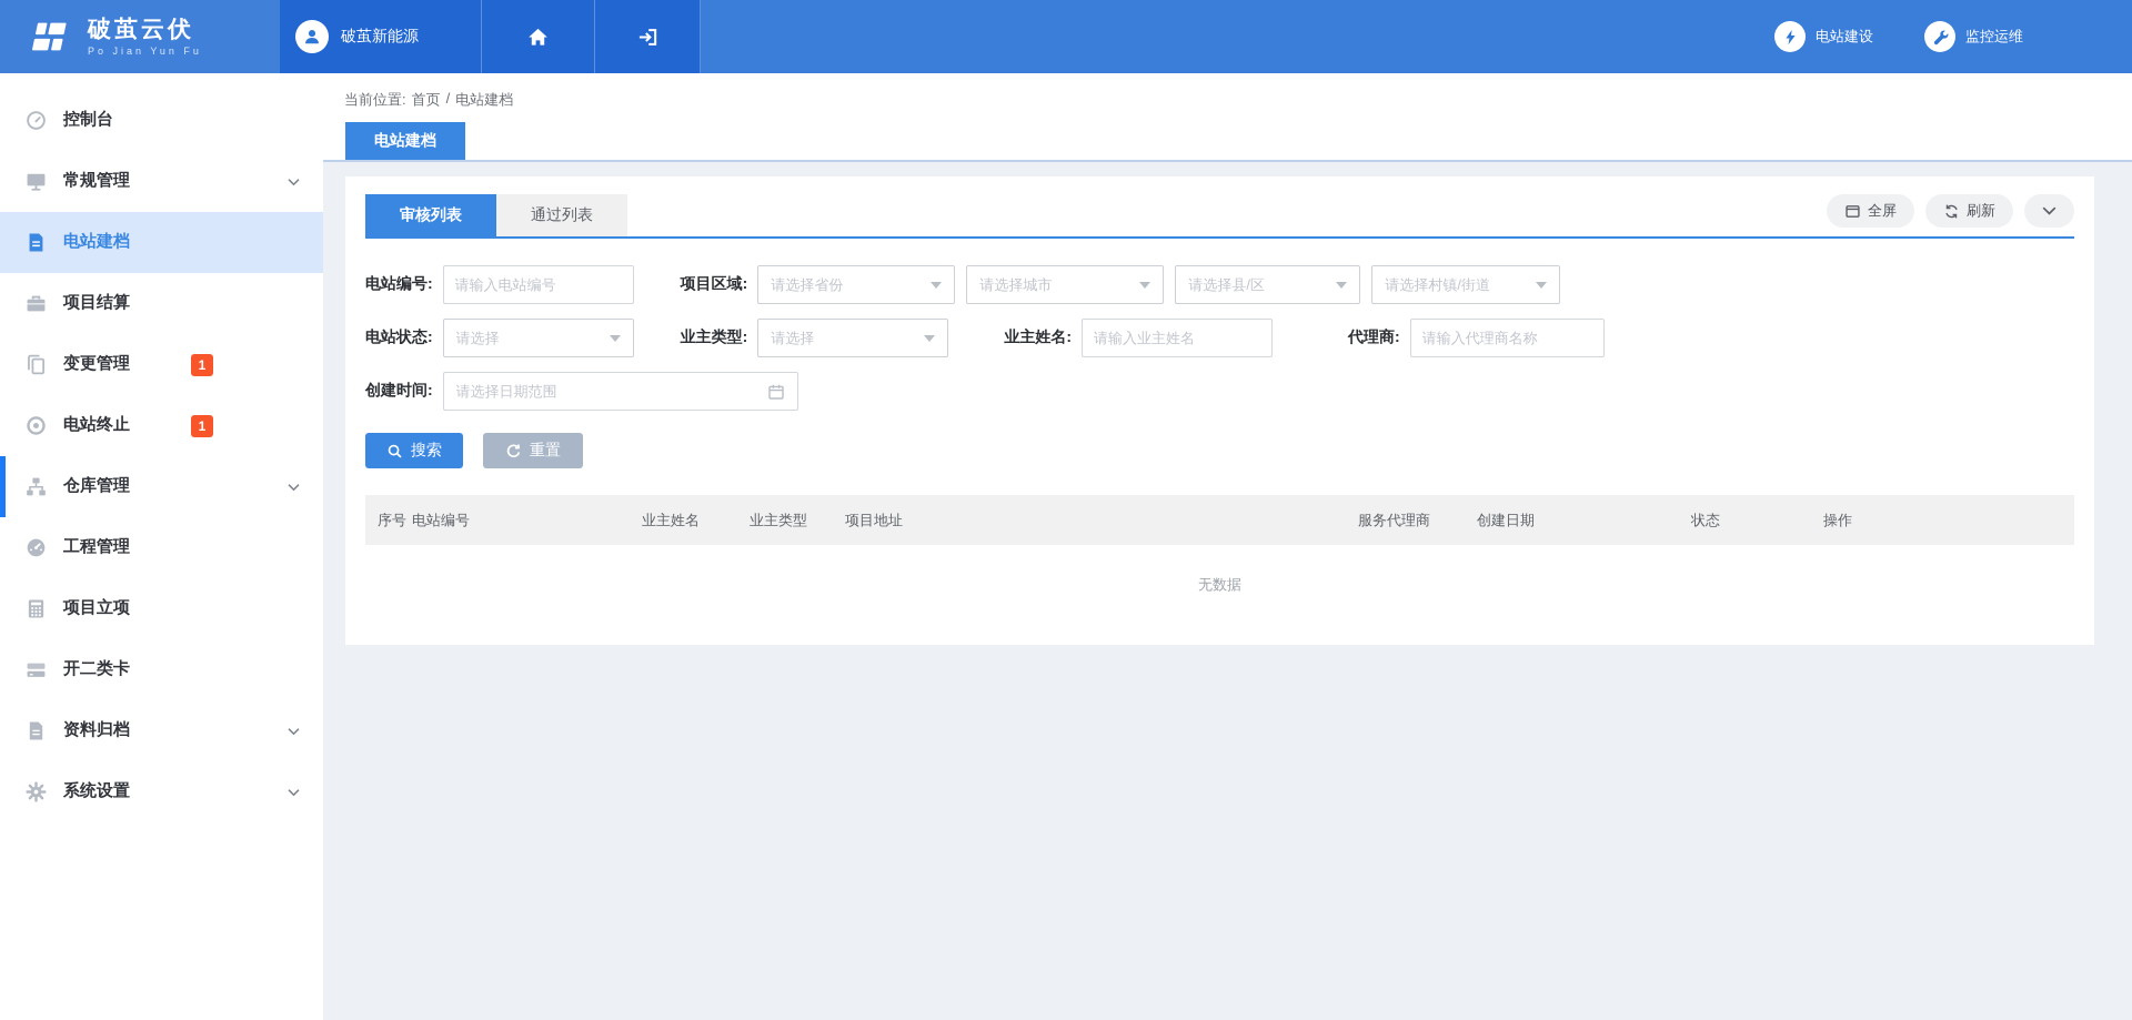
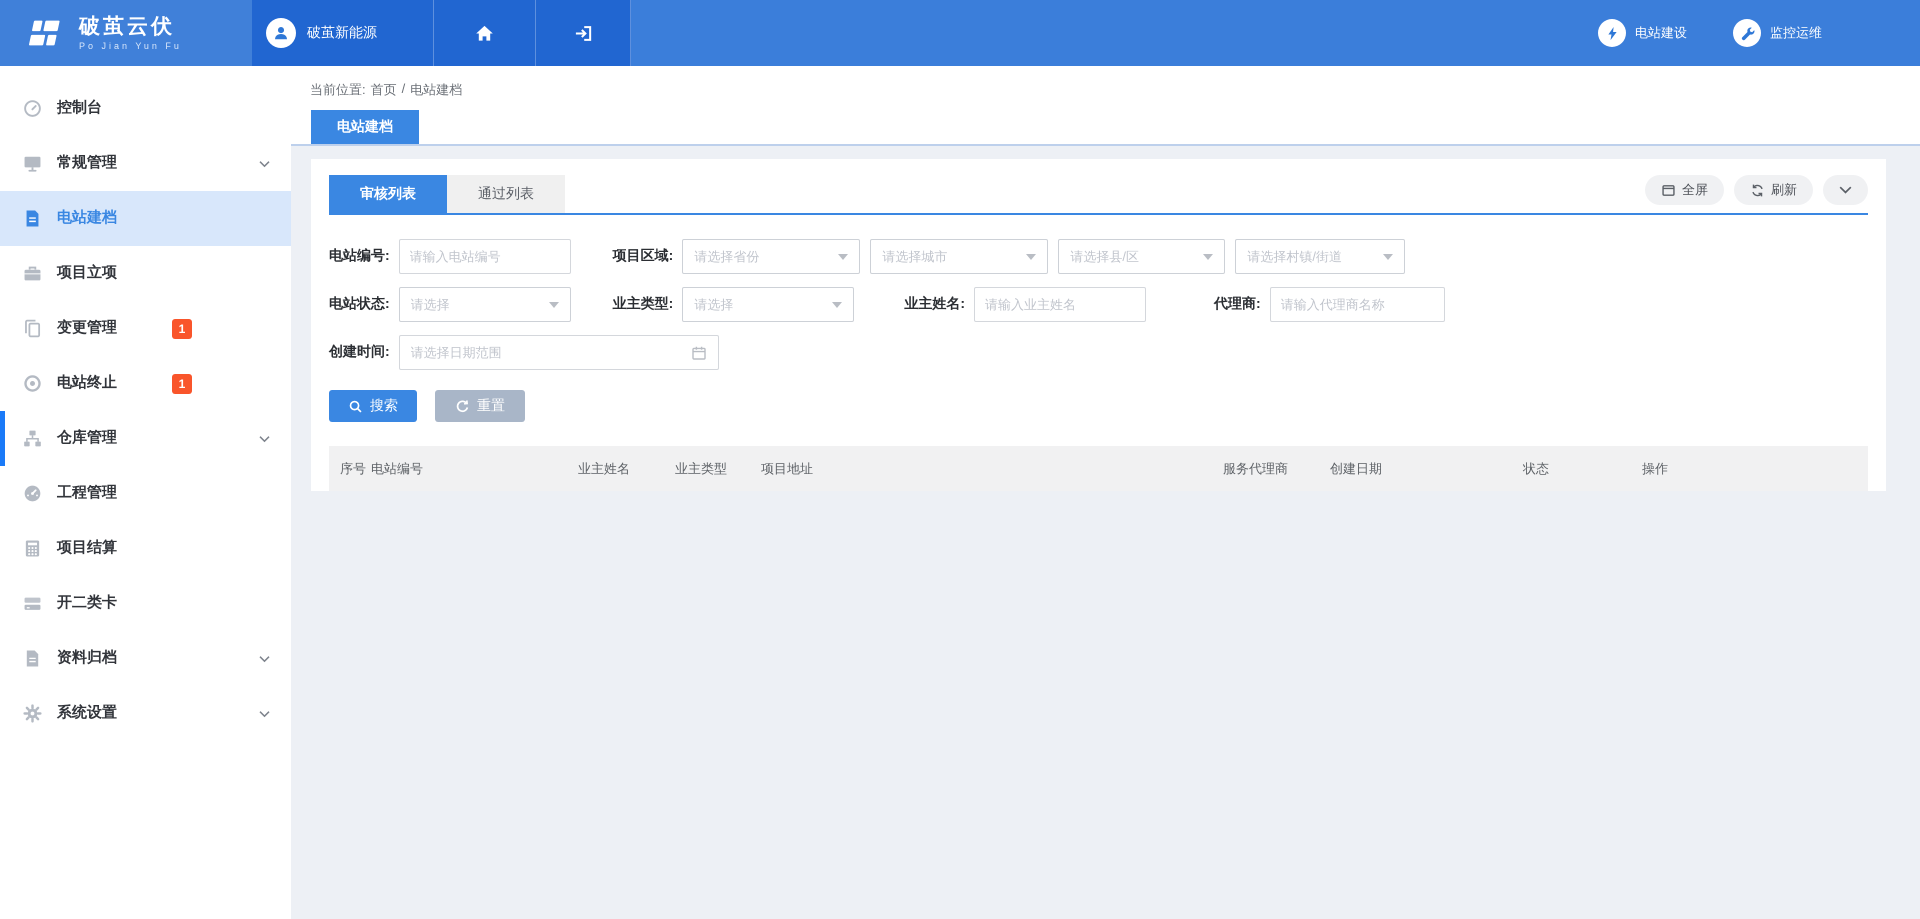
  破茧云伏
  Po Jian Yun Fu
  破茧新能源
  电站建设
  监控运维
  控制台
  常规管理
  电站建档
- 项目结算
+ 项目立项
  变更管理
  1
  电站终止
  1
  仓库管理
  工程管理
- 项目立项
+ 项目结算
  开二类卡
  资料归档
  系统设置
  当前位置:
  首页
  /
  电站建档
  电站建档
  审核列表
  通过列表
  全屏
  刷新
  电站编号:
  请输入电站编号
  项目区域:
  请选择省份
  请选择城市
  请选择县/区
  请选择村镇/街道
  电站状态:
  请选择
  业主类型:
  请选择
  业主姓名:
  请输入业主姓名
  代理商:
  请输入代理商名称
  创建时间:
  请选择日期范围
  搜索
  重置
  序号
  电站编号
  业主姓名
  业主类型
  项目地址
  服务代理商
  创建日期
  状态
  操作
- 无数据
